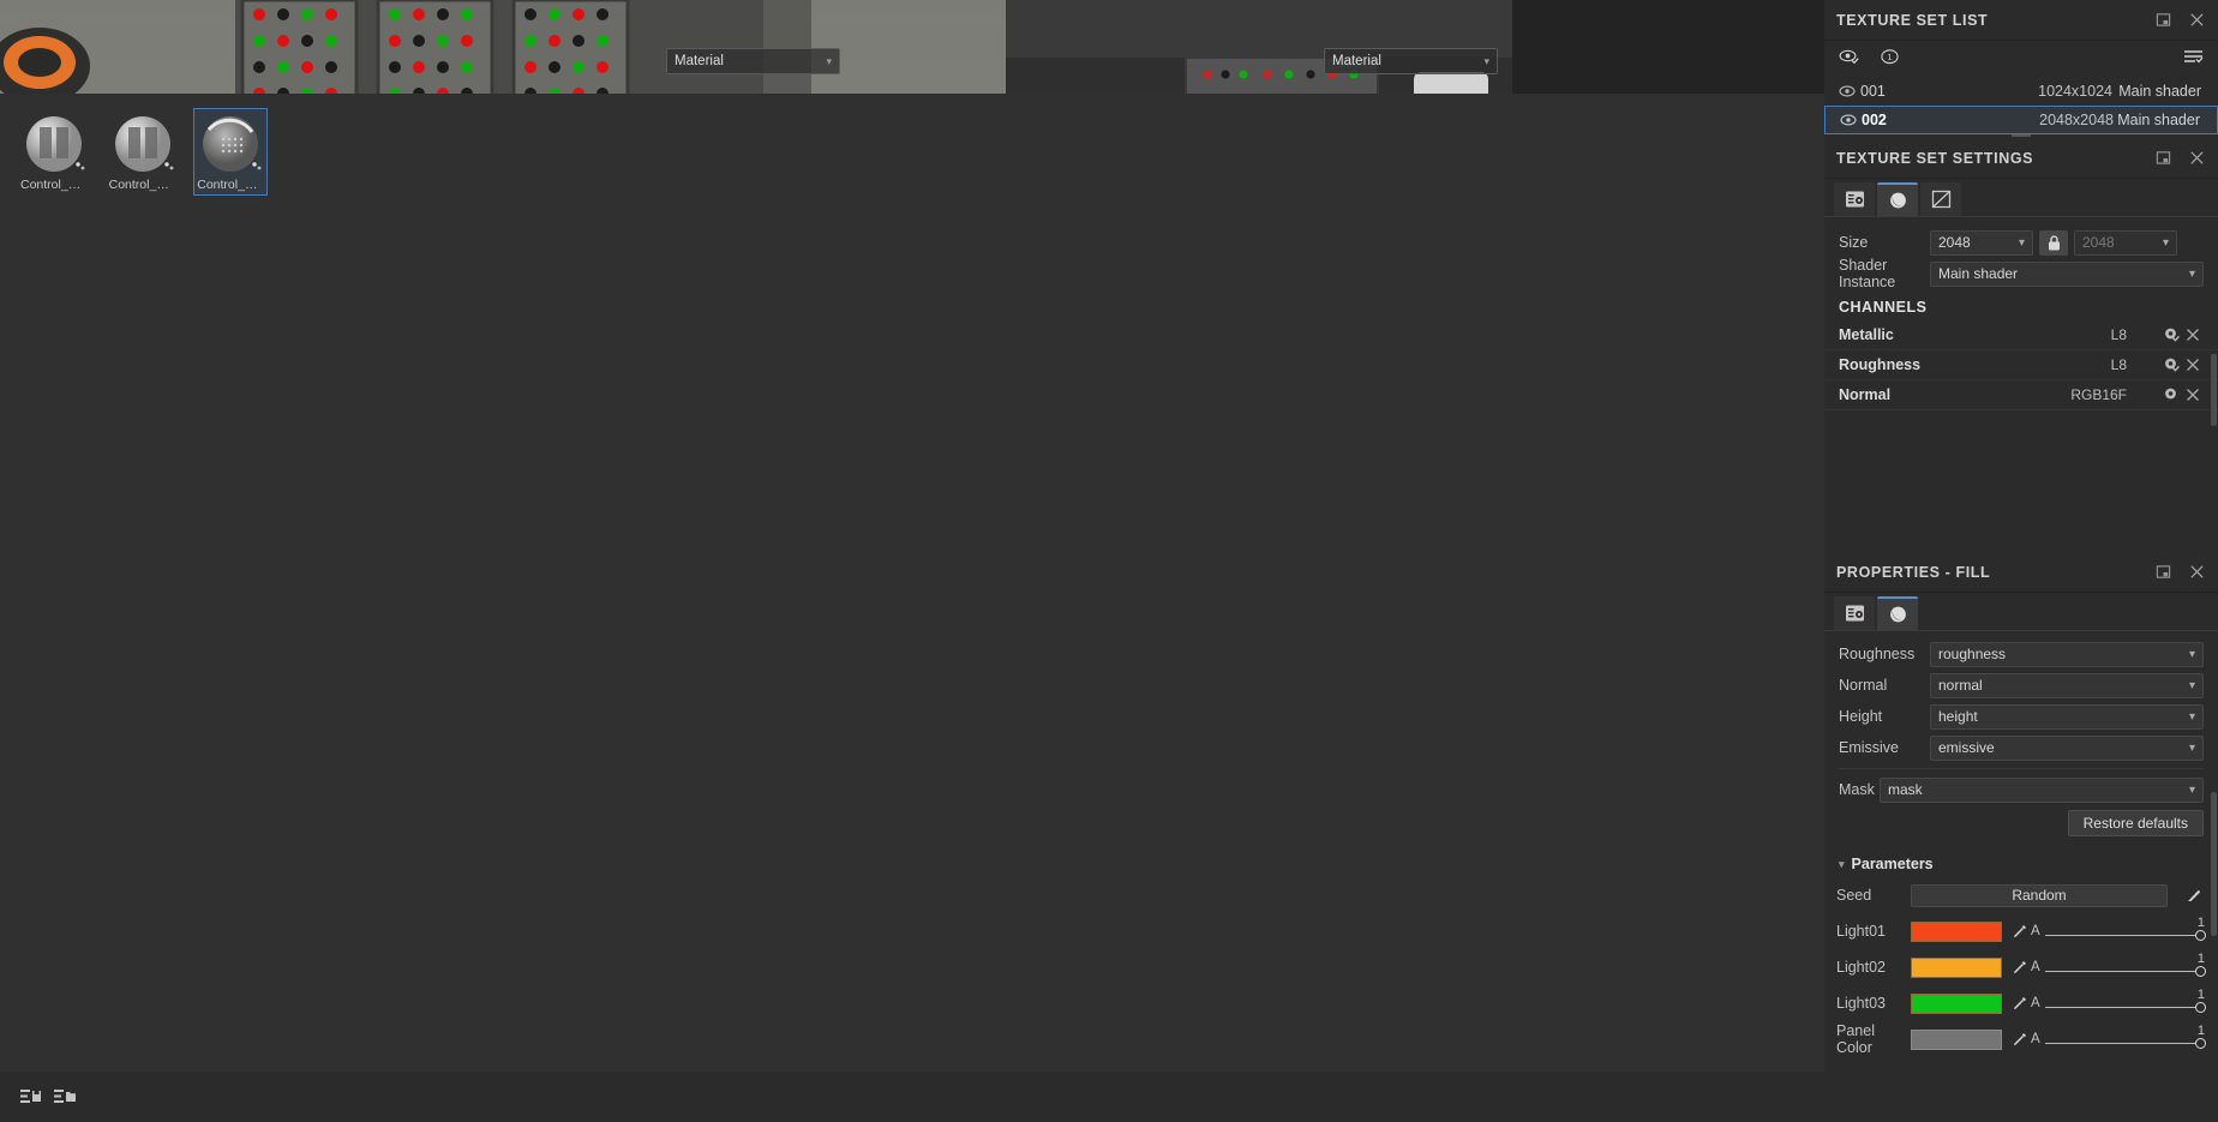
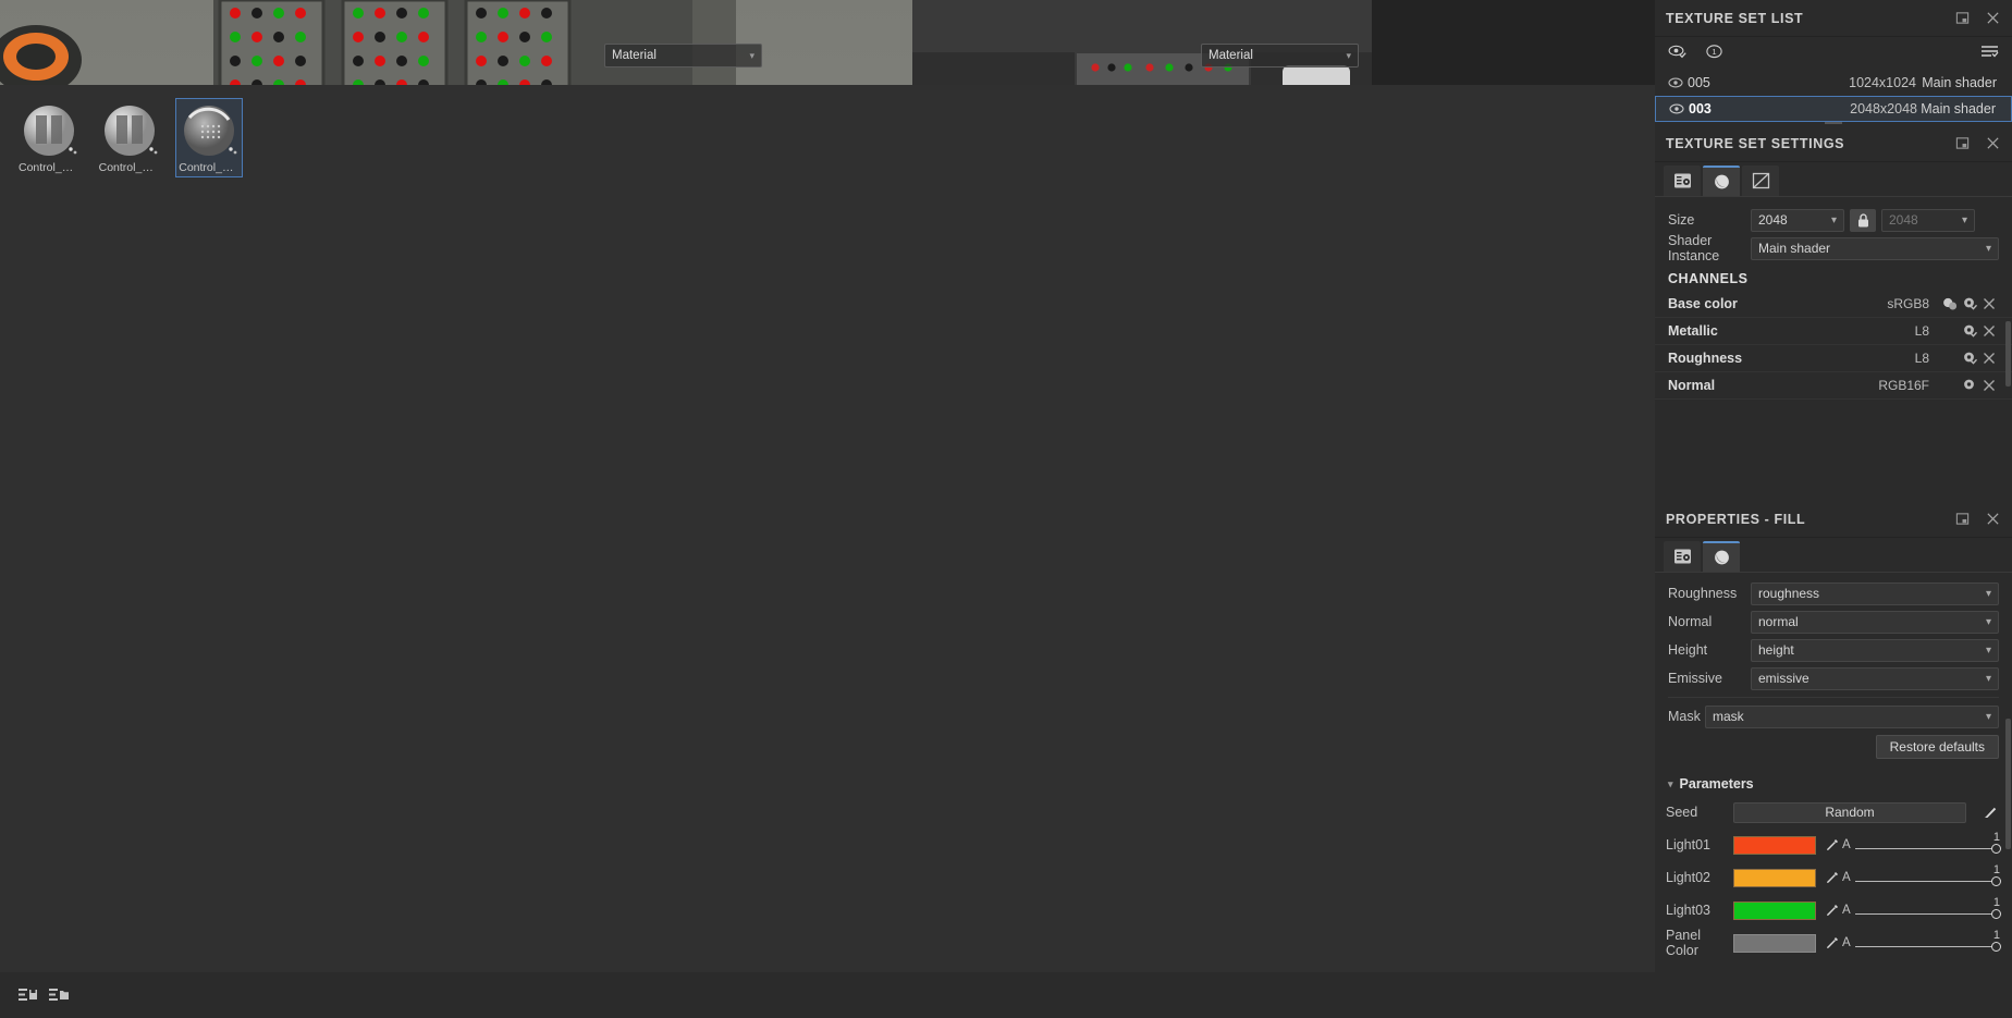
  Material
  ▾
  Material
  ▾
  Control_Pa.
  Control_Pa.
  Control_Pa.
  TEXTURE SET LIST
  1
- 001
+ 005
  1024x1024
  Main shader
- 002
+ 003
  2048x2048
  Main shader
  TEXTURE SET SETTINGS
  Size
  2048
  ▾
  2048
  ▾
  Shader Instance
  Main shader
  ▾
  CHANNELS
+ Base color
+ sRGB8
  Metallic
  L8
  Roughness
  L8
  Normal
  RGB16F
  PROPERTIES - FILL
  Roughness
  roughness
  ▾
  Normal
  normal
  ▾
  Height
  height
  ▾
  Emissive
  emissive
  ▾
  Mask
  mask
  ▾
  Restore defaults
  ▾
  Parameters
  Seed
  Random
  Light01
  A
  1
  Light02
  A
  1
  Light03
  A
  1
  Panel Color
  A
  1
